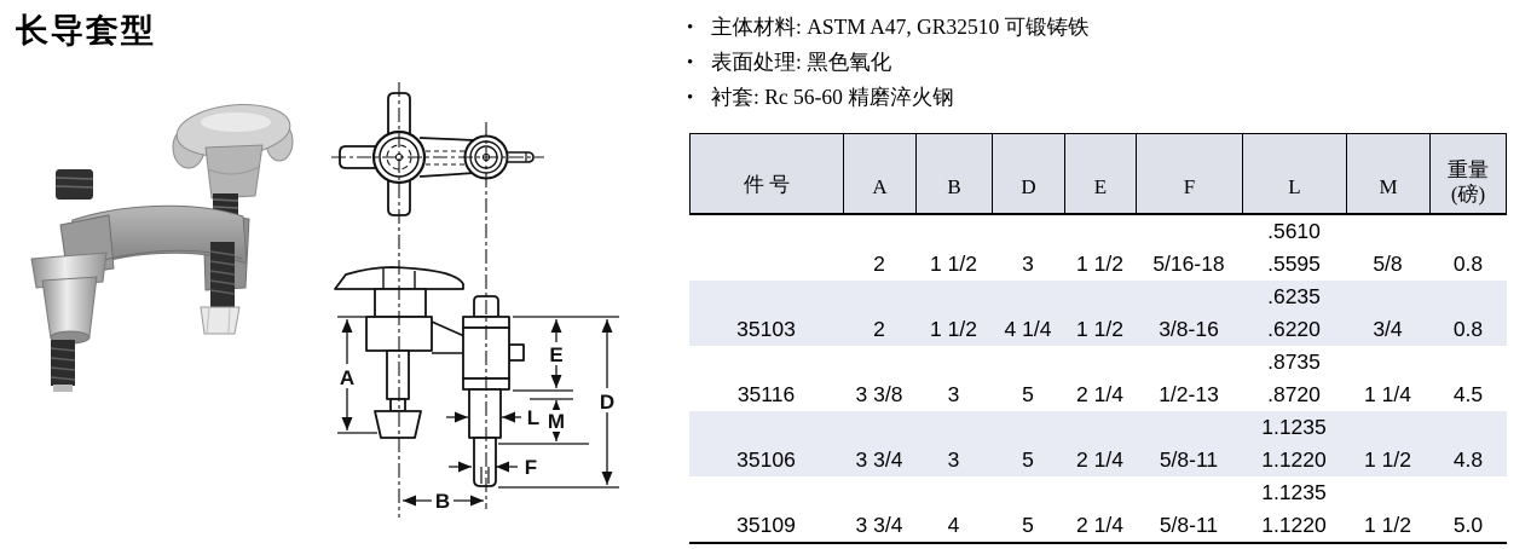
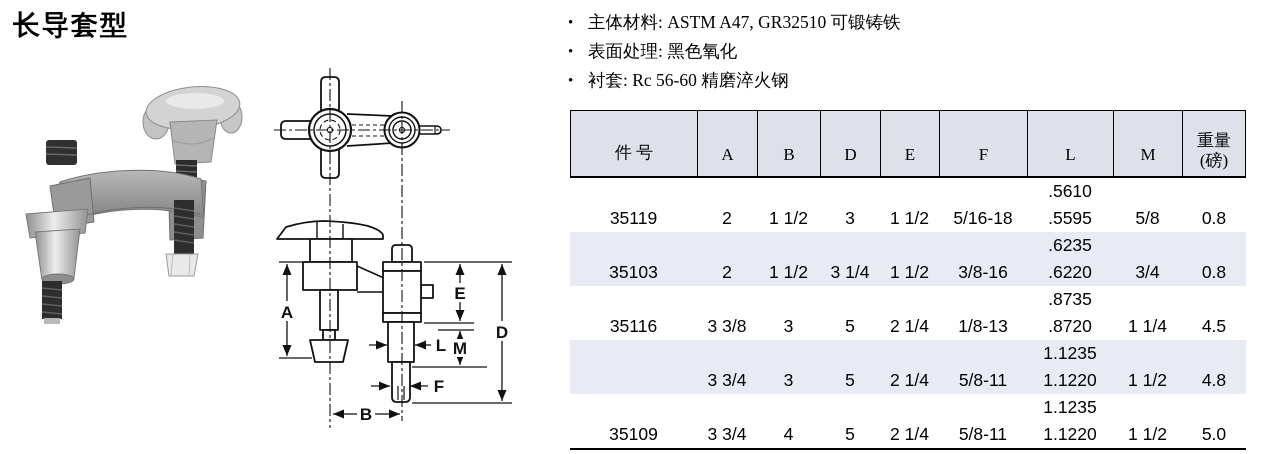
  长导套型
  • 主体材料: ASTM A47, GR32510 可锻铸铁
  • 表面处理: 黑色氧化
  • 衬套: Rc 56-60 精磨淬火钢
  A
  E
  M
  D
  L
  F
  B
  件 号
  A
  B
  D
  E
  F
  L
  M
  重量
  (磅)
  .5610
+ 35119
  2
  1 1/2
  3
  1 1/2
  5/16-18
  .5595
  5/8
  0.8
  .6235
  35103
  2
  1 1/2
- 4 1/4
+ 3 1/4
  1 1/2
  3/8-16
  .6220
  3/4
  0.8
  .8735
  35116
  3 3/8
  3
  5
  2 1/4
- 1/2-13
+ 1/8-13
  .8720
  1 1/4
  4.5
  1.1235
- 35106
  3 3/4
  3
  5
  2 1/4
  5/8-11
  1.1220
  1 1/2
  4.8
  1.1235
  35109
  3 3/4
  4
  5
  2 1/4
  5/8-11
  1.1220
  1 1/2
  5.0
